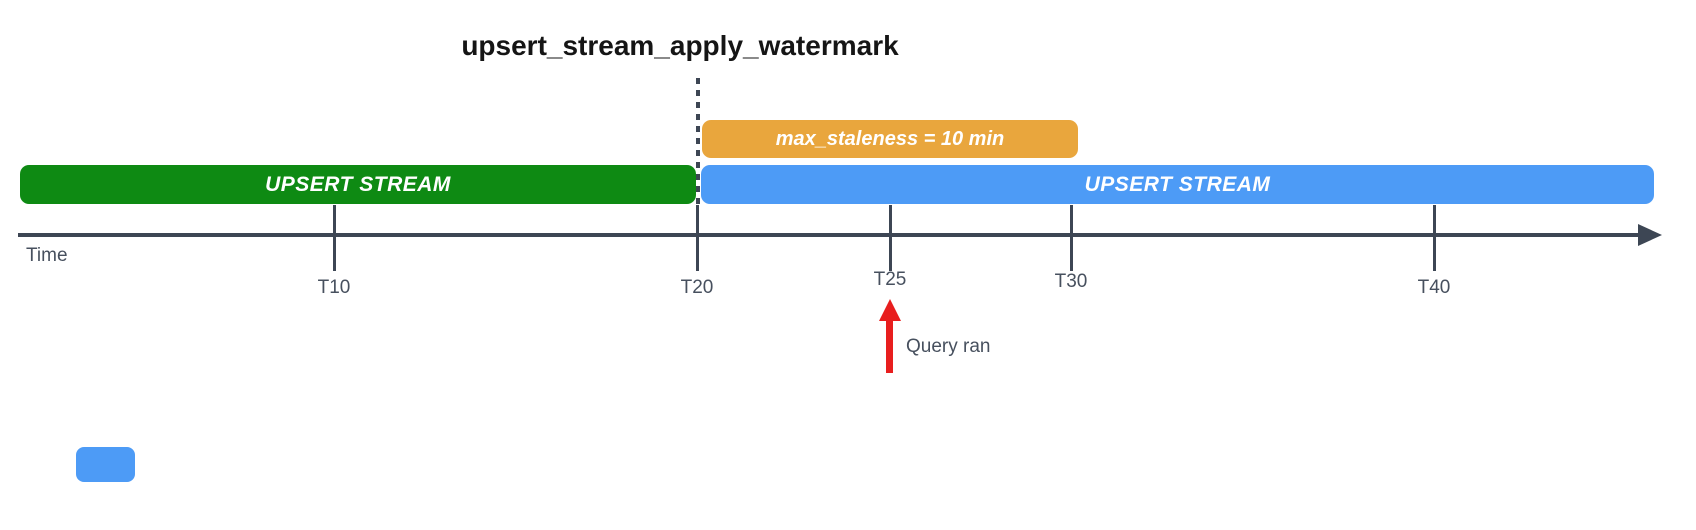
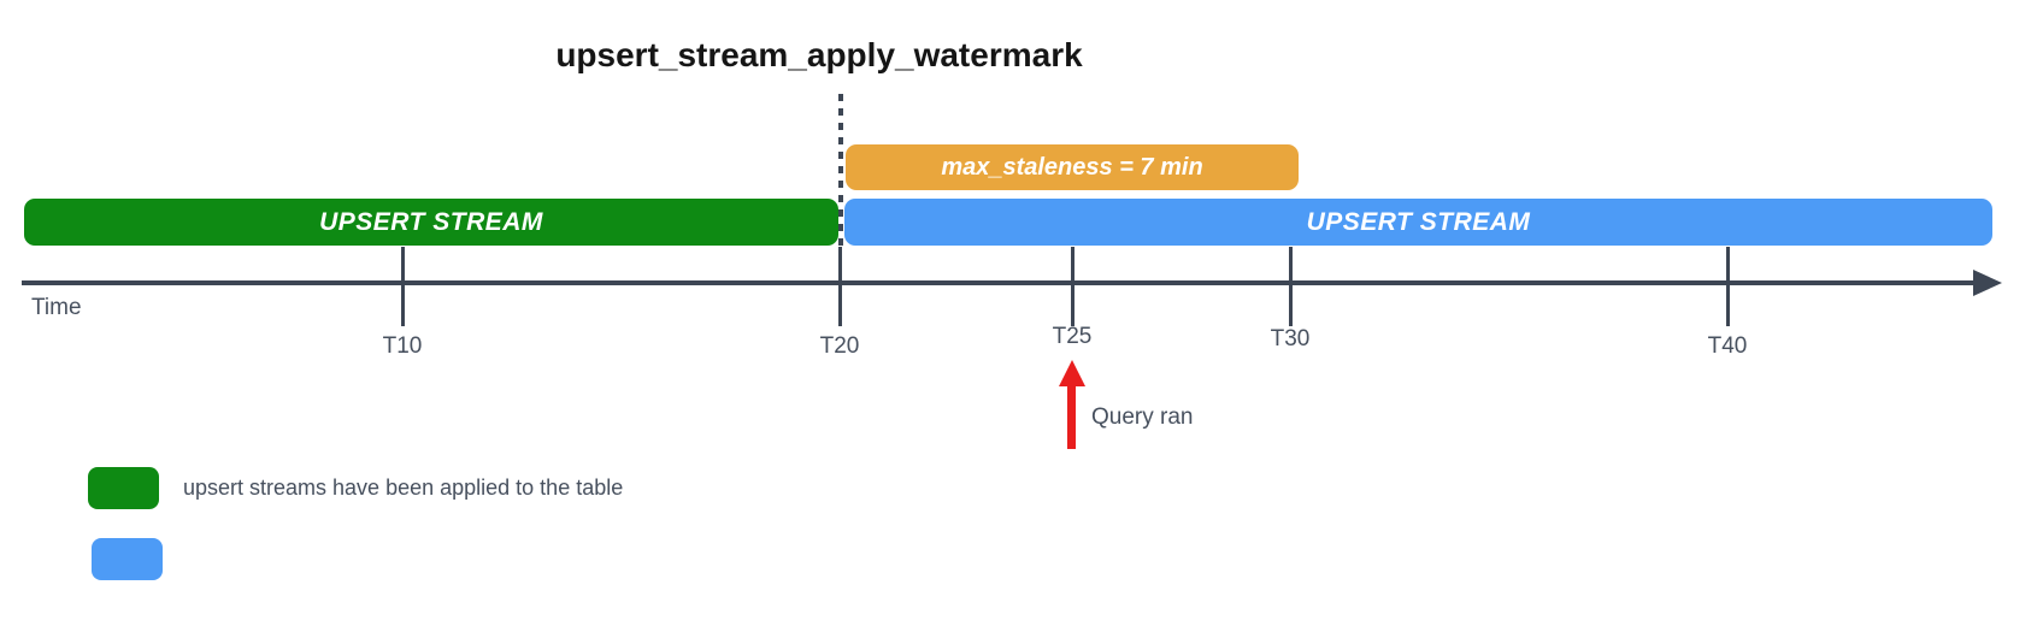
  upsert_stream_apply_watermark
- max_staleness = 10 min
+ max_staleness = 7 min
  UPSERT STREAM
  UPSERT STREAM
  Time
  T10
  T20
  T25
  T30
  T40
  Query ran
+ upsert streams have been applied to the table
